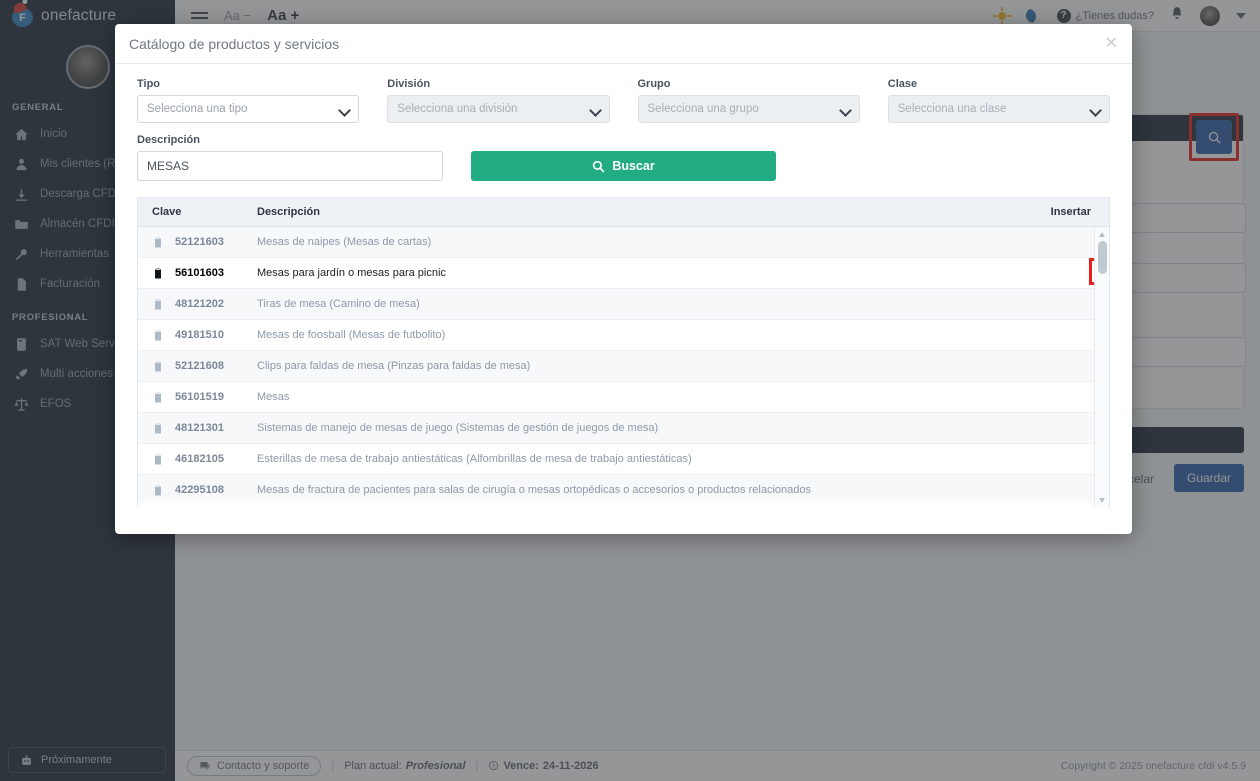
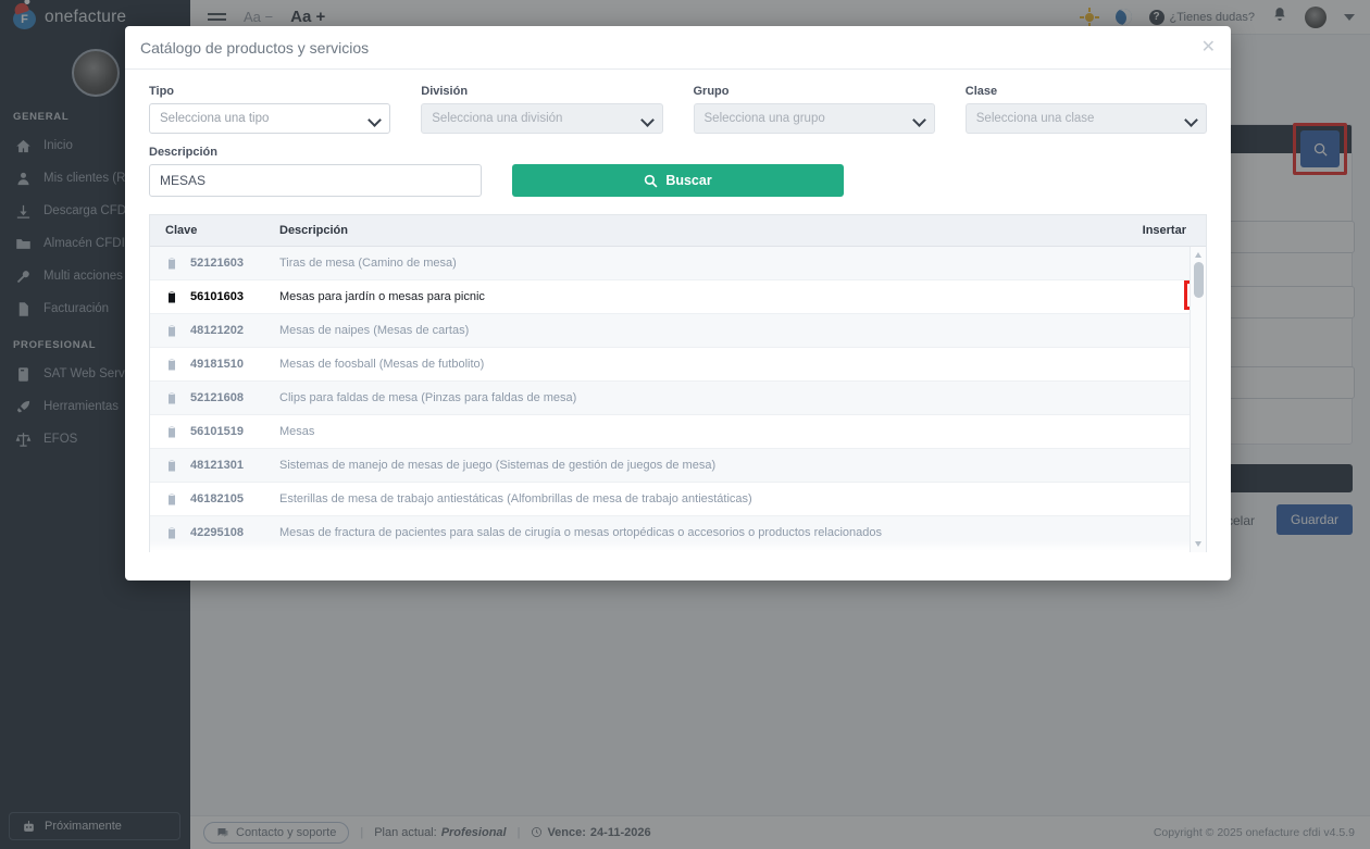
  F
  onefacture
  GENERAL
  Inicio
  Mis clientes (R
  Descarga CFD
  Almacén CFDI
- Herramientas
+ Multi acciones
  Facturación
  PROFESIONAL
  SAT Web Serv
- Multi acciones
+ Herramientas
  EFOS
  Próximamente
  Aa −
  Aa +
  ?
  ¿Tienes dudas?
  Guardar
  Contacto y soporte
  Plan actual:
  Profesional
  Vence:
  24-11-2026
  Copyright © 2025 onefacture cfdi v4.5.9
  Catálogo de productos y servicios
  ✕
  Tipo
  Selecciona una tipo
  División
  Selecciona una división
  Grupo
  Selecciona una grupo
  Clase
  Selecciona una clase
  Descripción
  MESAS
  Buscar
  Clave	Descripción	Insertar
- 52121603	Mesas de naipes (Mesas de cartas)
+ 52121603	Tiras de mesa (Camino de mesa)
  56101603	Mesas para jardín o mesas para picnic
- 48121202	Tiras de mesa (Camino de mesa)
+ 48121202	Mesas de naipes (Mesas de cartas)
  49181510	Mesas de foosball (Mesas de futbolito)
  52121608	Clips para faldas de mesa (Pinzas para faldas de mesa)
  56101519	Mesas
  48121301	Sistemas de manejo de mesas de juego (Sistemas de gestión de juegos de mesa)
  46182105	Esterillas de mesa de trabajo antiestáticas (Alfombrillas de mesa de trabajo antiestáticas)
  42295108	Mesas de fractura de pacientes para salas de cirugía o mesas ortopédicas o accesorios o productos relacionados
